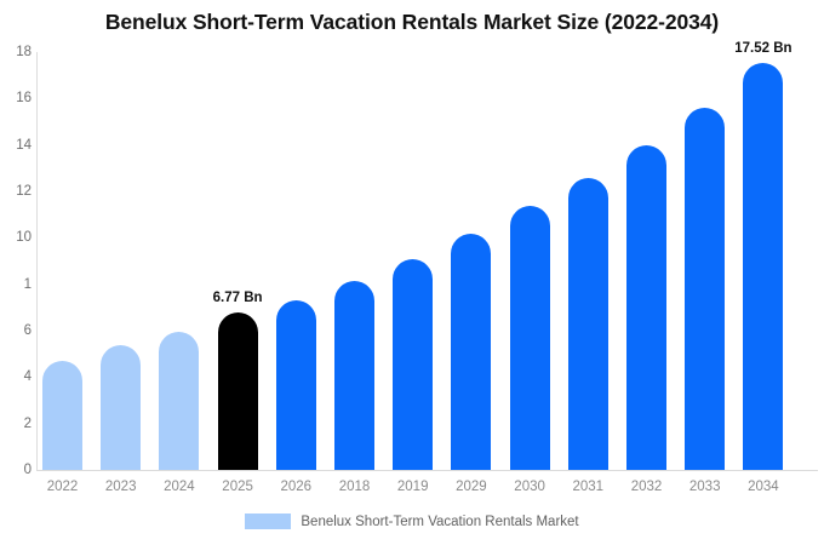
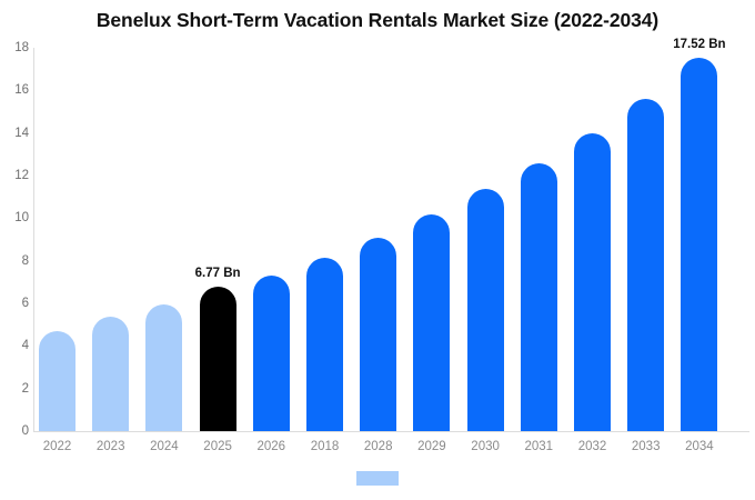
  Benelux Short-Term Vacation Rentals Market Size (2022-2034)
  0
  2
  4
  6
- 1
+ 8
  10
  12
  14
  16
  18
  2022
  2023
  2024
  2025
  2026
  2018
- 2019
+ 2028
  2029
  2030
  2031
  2032
  2033
  2034
  6.77 Bn
  17.52 Bn
- Benelux Short-Term Vacation Rentals Market
